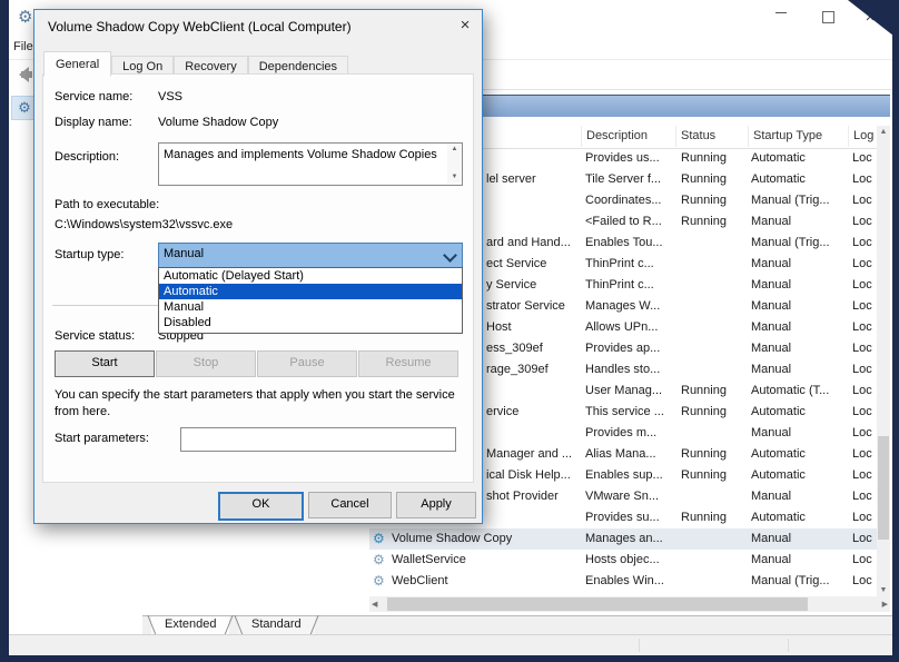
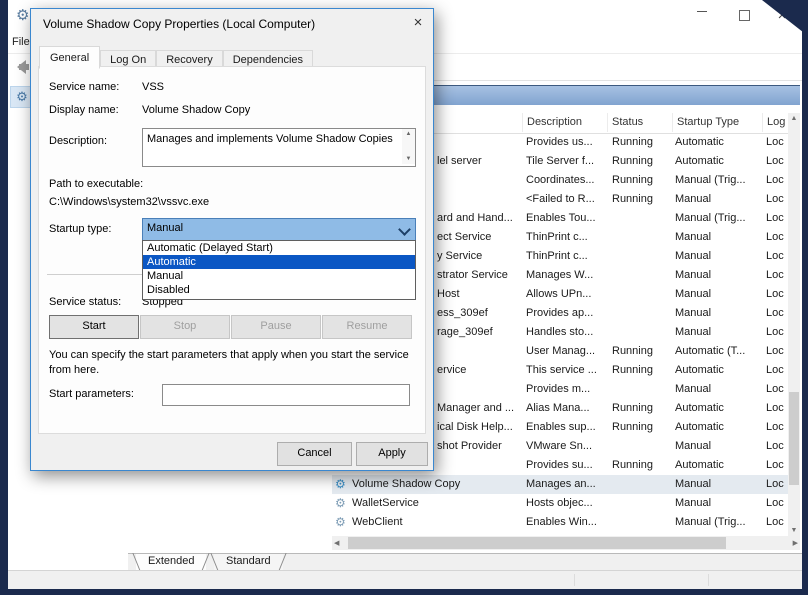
  ⚙
  ×
  File
  ⚙
  Description
  Status
  Startup Type
  Log
  Provides us...
  Running
  Automatic
  Loc
  lel server
  Tile Server f...
  Running
  Automatic
  Loc
  Coordinates...
  Running
  Manual (Trig...
  Loc
  <Failed to R...
  Running
  Manual
  Loc
  ard and Hand...
  Enables Tou...
  Manual (Trig...
  Loc
  ect Service
  ThinPrint c...
  Manual
  Loc
  y Service
  ThinPrint c...
  Manual
  Loc
  strator Service
  Manages W...
  Manual
  Loc
  Host
  Allows UPn...
  Manual
  Loc
  ess_309ef
  Provides ap...
  Manual
  Loc
  rage_309ef
  Handles sto...
  Manual
  Loc
  User Manag...
  Running
  Automatic (T...
  Loc
  ervice
  This service ...
  Running
  Automatic
  Loc
  Provides m...
  Manual
  Loc
  Manager and ...
  Alias Mana...
  Running
  Automatic
  Loc
  ical Disk Help...
  Enables sup...
  Running
  Automatic
  Loc
  shot Provider
  VMware Sn...
  Manual
  Loc
  Provides su...
  Running
  Automatic
  Loc
  ⚙
  Volume Shadow Copy
  Manages an...
  Manual
  Loc
  ⚙
  WalletService
  Hosts objec...
  Manual
  Loc
  ⚙
  WebClient
  Enables Win...
  Manual (Trig...
  Loc
  Extended
  Standard
- Volume Shadow Copy WebClient (Local Computer)
+ Volume Shadow Copy Properties (Local Computer)
  ×
  General Log On Recovery Dependencies
  Service name:
  VSS
  Display name:
  Volume Shadow Copy
  Description:
  Manages and implements Volume Shadow Copies
  Path to executable:
  C:\Windows\system32\vssvc.exe
  Startup type:
  Manual
  Automatic (Delayed Start)
  Automatic
  Manual
  Disabled
  Service status:
  Stopped
  Start
  Stop
  Pause
  Resume
  You can specify the start parameters that apply when you start the service
  from here.
  Start parameters:
- OK
  Cancel
  Apply
